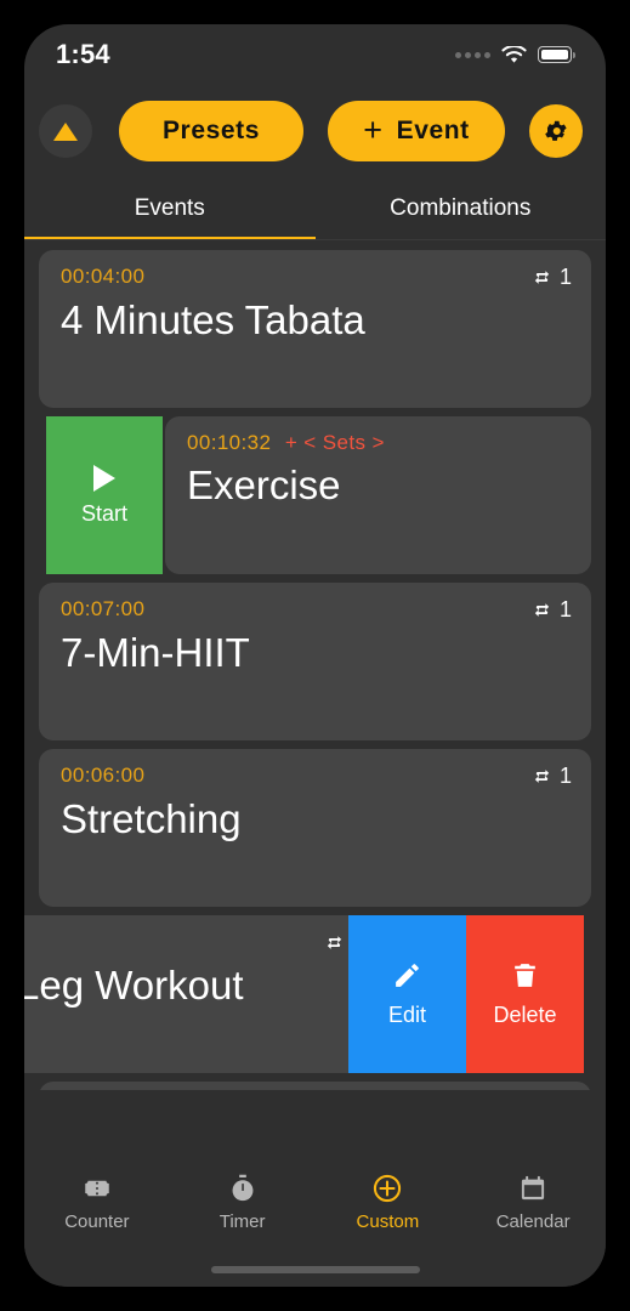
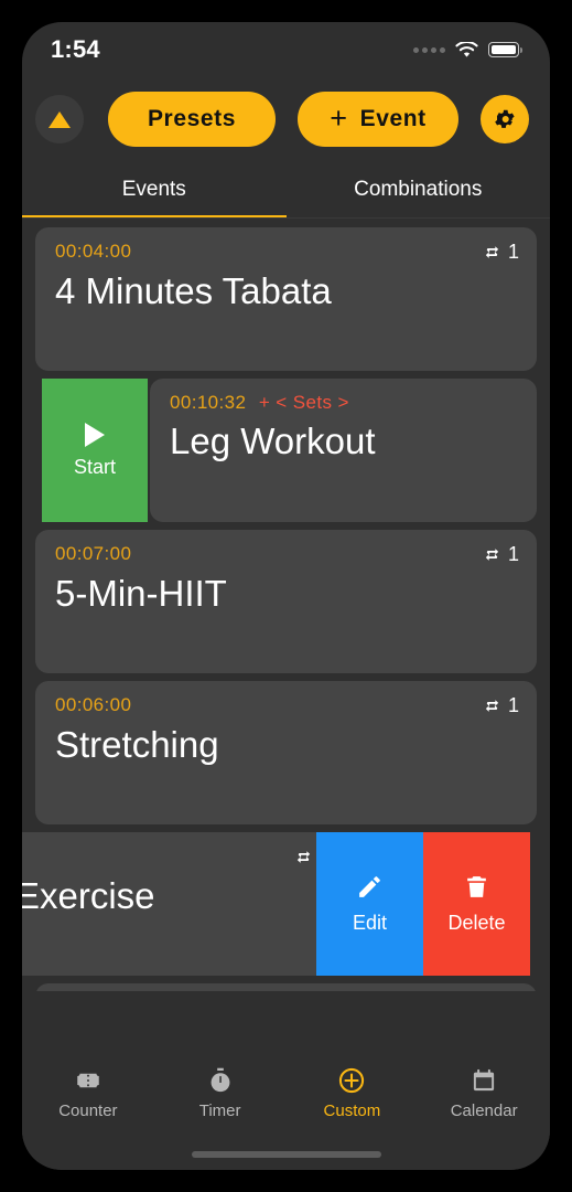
  1:54
  Presets
  +
  Event
  Events
  Combinations
  00:04:00
  1
  4 Minutes Tabata
  Start
  00:10:32 + < Sets >
- Exercise
+ Leg Workout
  00:07:00
  1
- 7-Min-HIIT
+ 5-Min-HIIT
  00:06:00
  1
  Stretching
- Leg Workout
+ Exercise
  Edit
  Delete
  Counter
  Timer
  Custom
  Calendar
